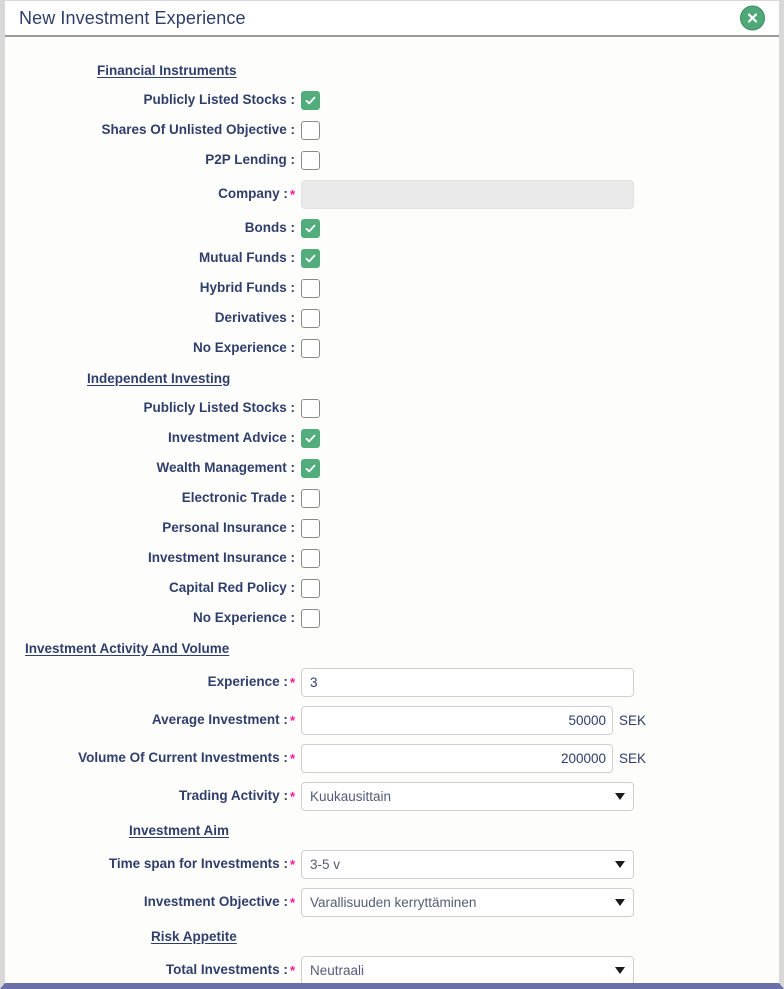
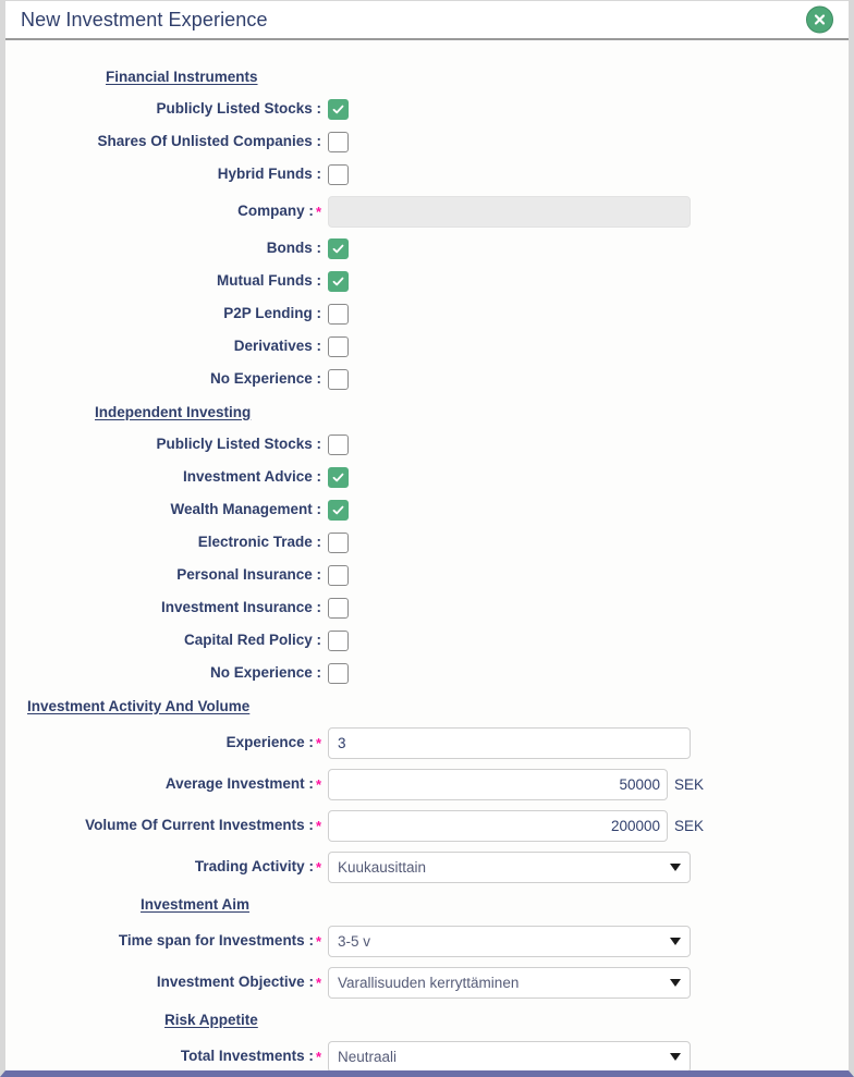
  New Investment Experience
  Financial Instruments
  Publicly Listed Stocks :
- Shares Of Unlisted Objective :
+ Shares Of Unlisted Companies :
- P2P Lending :
+ Hybrid Funds :
  Company : *
  Bonds :
  Mutual Funds :
- Hybrid Funds :
+ P2P Lending :
  Derivatives :
  No Experience :
  Independent Investing
  Publicly Listed Stocks :
  Investment Advice :
  Wealth Management :
  Electronic Trade :
  Personal Insurance :
  Investment Insurance :
  Capital Red Policy :
  No Experience :
  Investment Activity And Volume
  Experience : *
  3
  Average Investment : *
  50000
  SEK
  Volume Of Current Investments : *
  200000
  SEK
  Trading Activity : *
  Kuukausittain
  Investment Aim
  Time span for Investments : *
  3-5 v
  Investment Objective : *
  Varallisuuden kerryttäminen
  Risk Appetite
  Total Investments : *
  Neutraali
